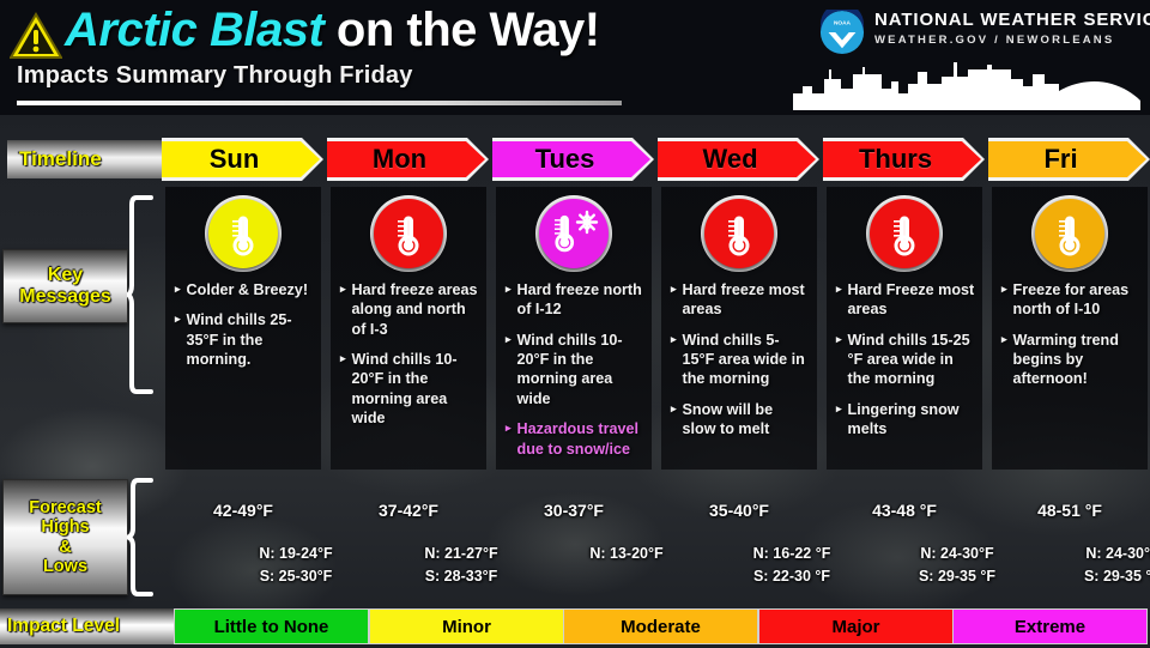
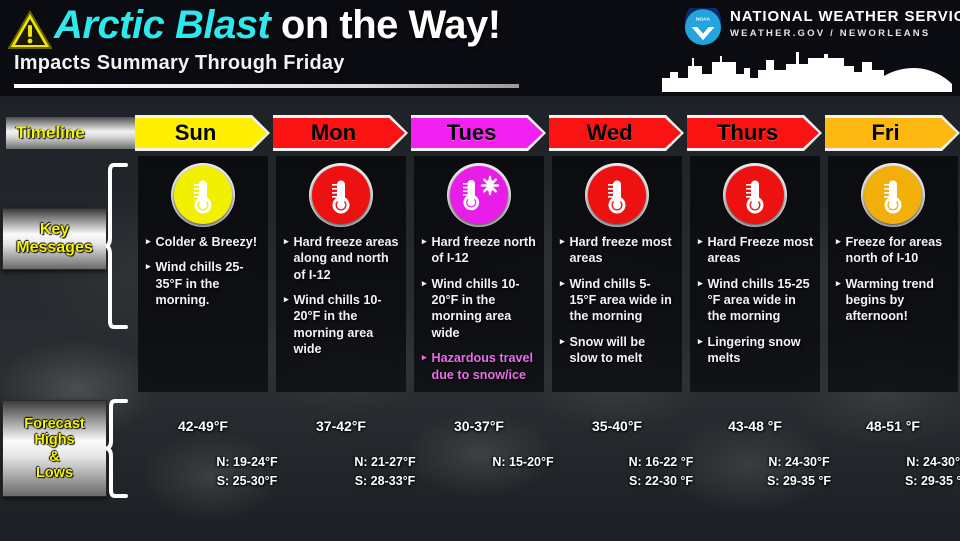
  Arctic Blast on the Way!
  Impacts Summary Through Friday
  NATIONAL WEATHER SERVI
  WEATHER.GOV / NEWORLEANS
  Timeline
  Sun
  Mon
  Tues
  Wed
  Thurs
  Fri
  Key
  Messages
  Forecast
  Highs
  &
  Lows
  ▸
  Colder & Breezy!
  ▸
  Wind chills 25-35°F in the morning.
  42-49°F
  N: 19-24°F
  S: 25-30°F
  ▸
- Hard freeze areas along and north of I-3
+ Hard freeze areas along and north of I-12
  ▸
  Wind chills 10-20°F in the morning area wide
  37-42°F
  N: 21-27°F
  S: 28-33°F
  ▸
  Hard freeze north of I-12
  ▸
  Wind chills 10-20°F in the morning area wide
  ▸
  Hazardous travel due to snow/ice
  30-37°F
- N: 13-20°F
+ N: 15-20°F
  ▸
  Hard freeze most areas
  ▸
  Wind chills 5-15°F area wide in the morning
  ▸
  Snow will be slow to melt
  35-40°F
  N: 16-22 °F
  S: 22-30 °F
  ▸
  Hard Freeze most areas
  ▸
  Wind chills 15-25 °F area wide in the morning
  ▸
  Lingering snow melts
  43-48 °F
  N: 24-30°F
  S: 29-35 °F
  ▸
  Freeze for areas north of I-10
  ▸
  Warming trend begins by afternoon!
  48-51 °F
  N: 24-30°
  S: 29-35 °
- Impact Level
- Little to None
- Minor
- Moderate
- Major
- Extreme
